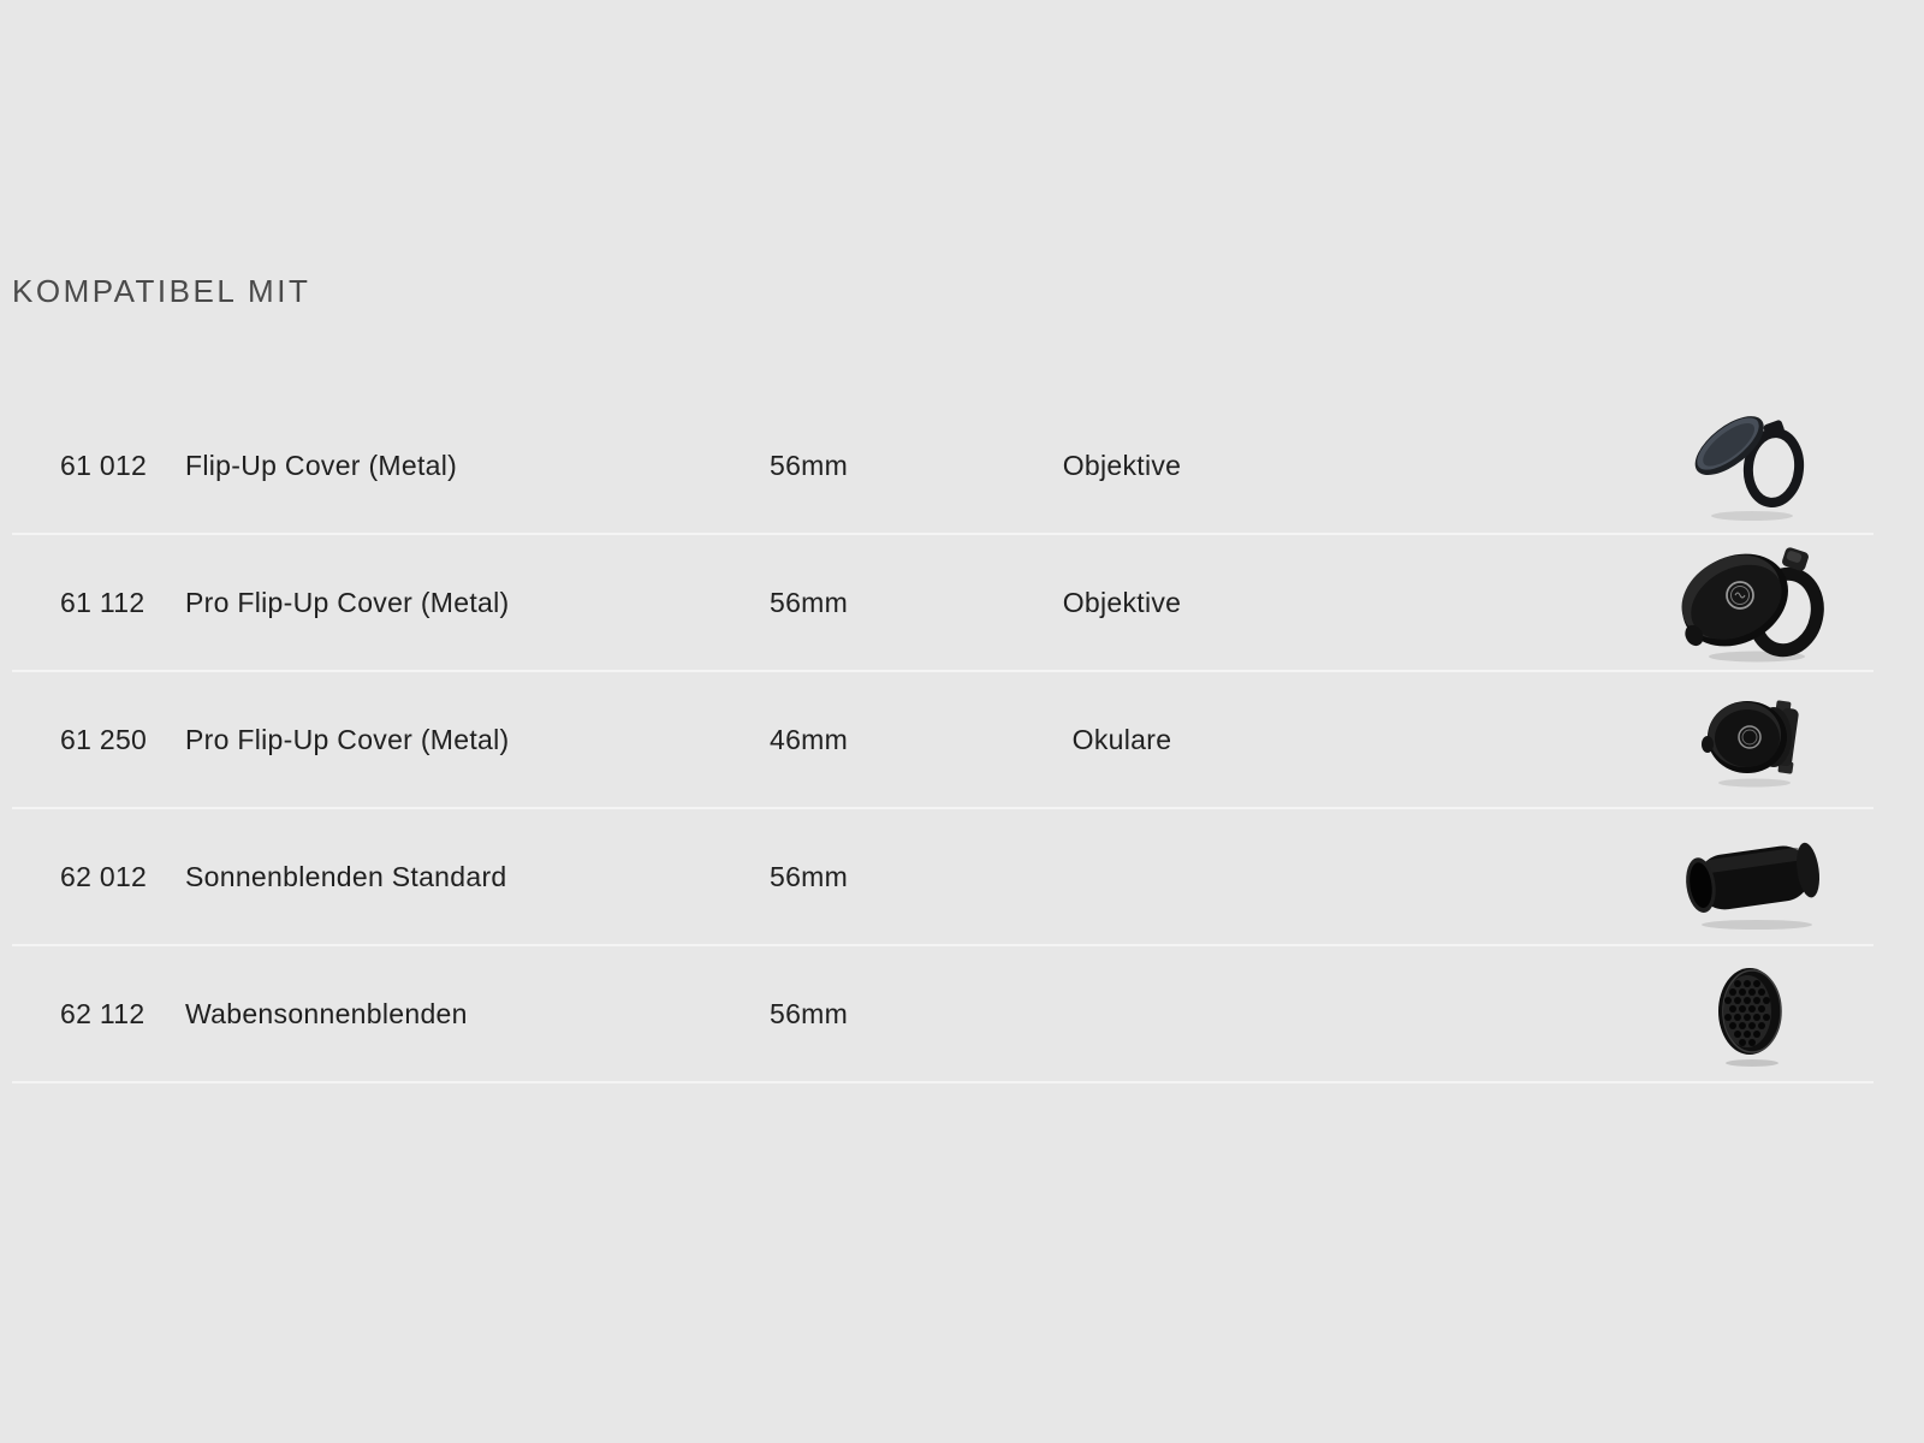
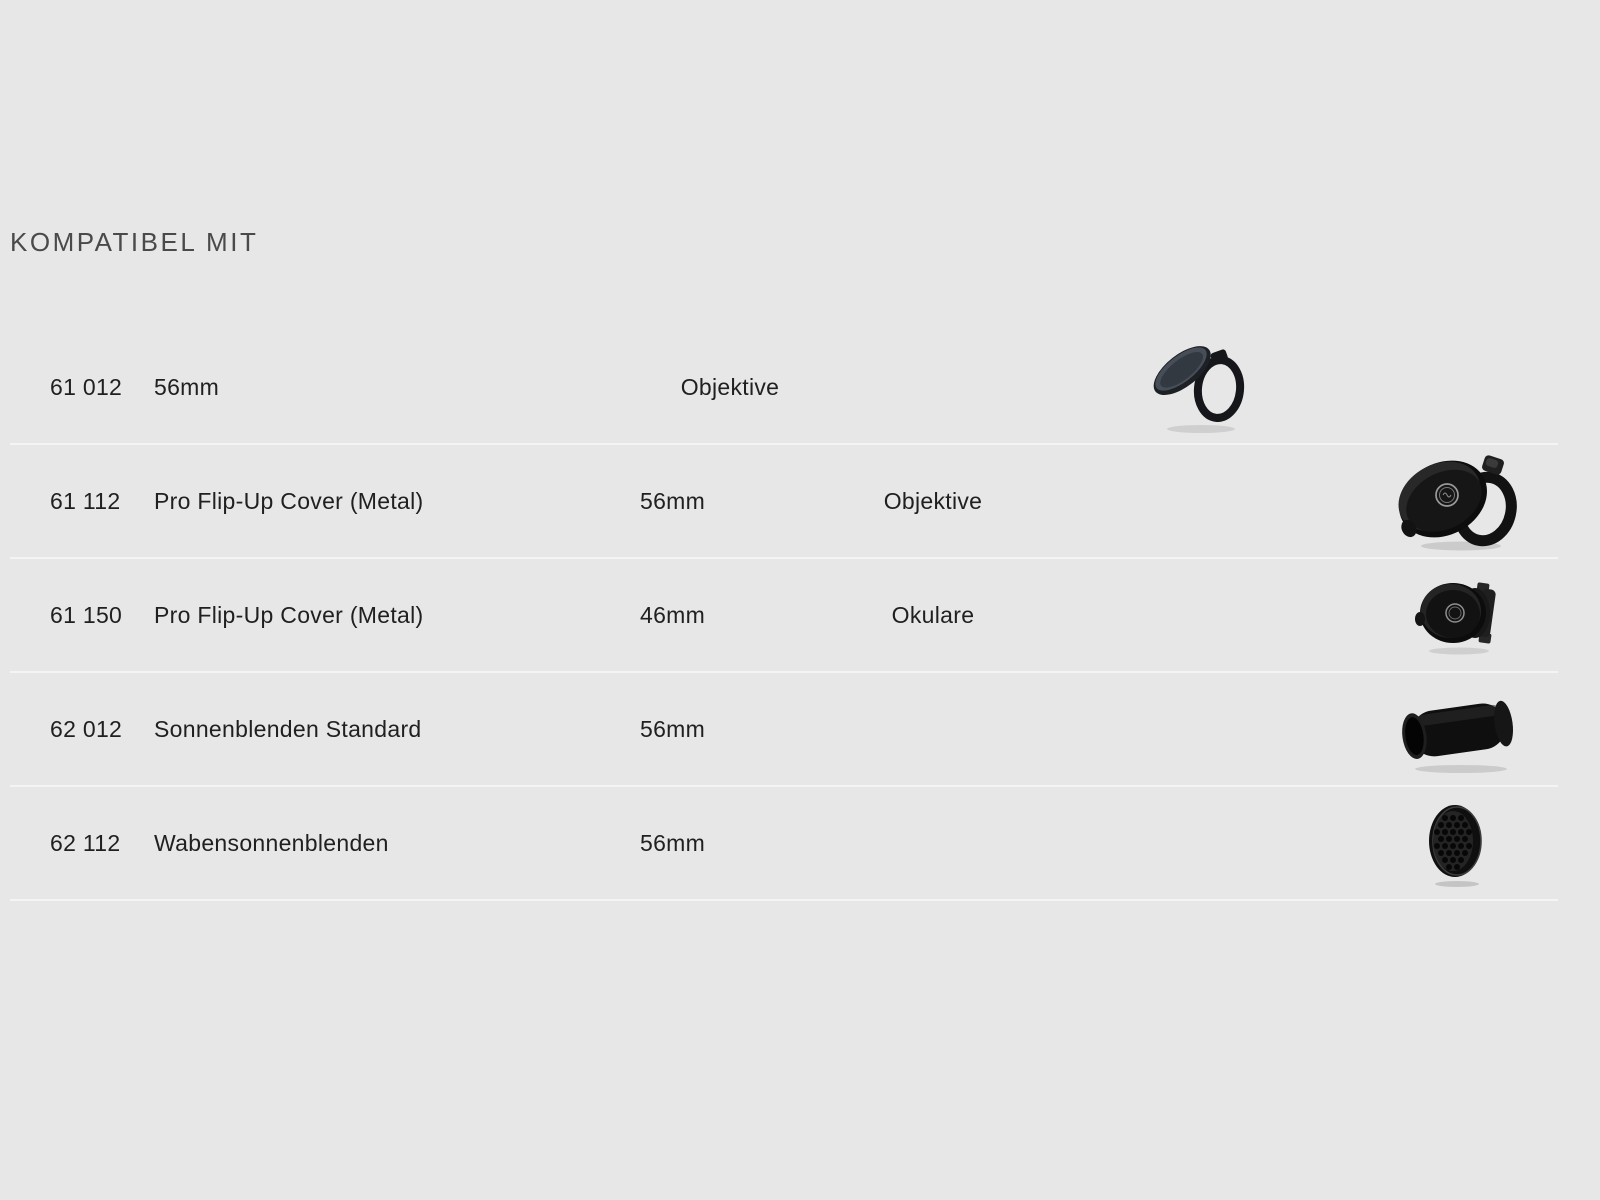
  KOMPATIBEL MIT
  61 012
- Flip-Up Cover (Metal)
  56mm
  Objektive
  61 112
  Pro Flip-Up Cover (Metal)
  56mm
  Objektive
- 61 250
+ 61 150
  Pro Flip-Up Cover (Metal)
  46mm
  Okulare
  62 012
  Sonnenblenden Standard
  56mm
  62 112
  Wabensonnenblenden
  56mm
